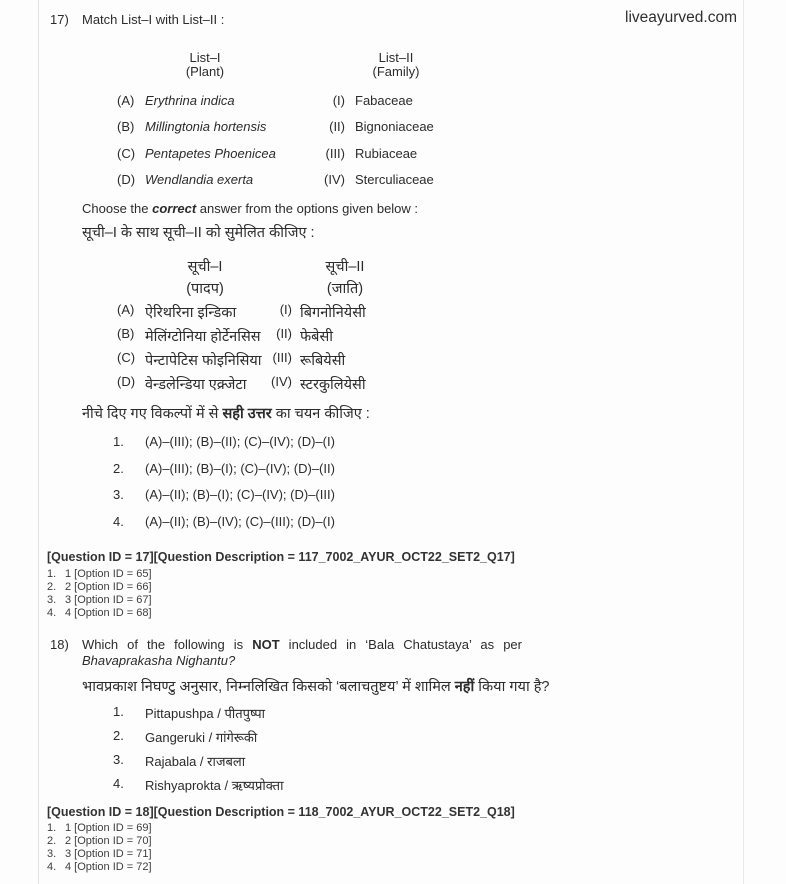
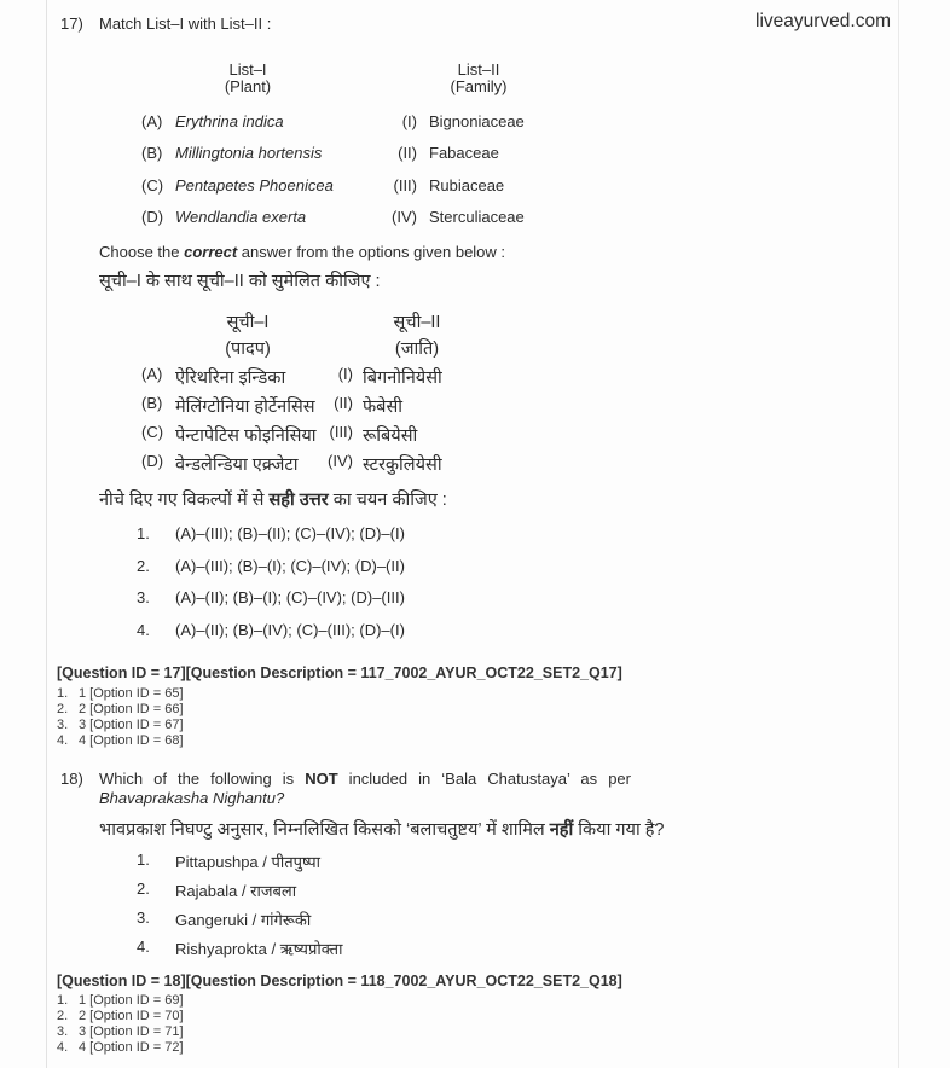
  17)
  Match List–I with List–II :
  liveayurved.com
  List–I
  (Plant)
  List–II
  (Family)
  (A)
  Erythrina indica
  (I)
- Fabaceae
+ Bignoniaceae
  (B)
  Millingtonia hortensis
  (II)
- Bignoniaceae
+ Fabaceae
  (C)
  Pentapetes Phoenicea
  (III)
  Rubiaceae
  (D)
  Wendlandia exerta
  (IV)
  Sterculiaceae
  Choose the correct answer from the options given below :
  सूची–I के साथ सूची–II को सुमेलित कीजिए :
  सूची–I
  (पादप)
  सूची–II
  (जाति)
  (A)
  ऐरिथरिना इन्डिका
  (I)
  बिगनोनियेसी
  (B)
  मेलिंग्टोनिया होर्टेनसिस
  (II)
  फेबेसी
  (C)
  पेन्टापेटिस फोइनिसिया
  (III)
  रूबियेसी
  (D)
  वेन्डलेन्डिया एक्र्जेटा
  (IV)
  स्टरकुलियेसी
  नीचे दिए गए विकल्पों में से सही उत्तर का चयन कीजिए :
  1.
  (A)–(III); (B)–(II); (C)–(IV); (D)–(I)
  2.
  (A)–(III); (B)–(I); (C)–(IV); (D)–(II)
  3.
  (A)–(II); (B)–(I); (C)–(IV); (D)–(III)
  4.
  (A)–(II); (B)–(IV); (C)–(III); (D)–(I)
  [Question ID = 17][Question Description = 117_7002_AYUR_OCT22_SET2_Q17]
  1.
  1 [Option ID = 65]
  2.
  2 [Option ID = 66]
  3.
  3 [Option ID = 67]
  4.
  4 [Option ID = 68]
  18)
  Which of the following is NOT included in ‘Bala Chatustaya’ as per
  Bhavaprakasha Nighantu?
  भावप्रकाश निघण्टु अनुसार, निम्नलिखित किसको ‘बलाचतुष्टय’ में शामिल नहीं किया गया है?
  1.
  Pittapushpa / पीतपुष्पा
  2.
- Gangeruki / गांगेरूकी
+ Rajabala / राजबला
  3.
- Rajabala / राजबला
+ Gangeruki / गांगेरूकी
  4.
  Rishyaprokta / ऋष्यप्रोक्ता
  [Question ID = 18][Question Description = 118_7002_AYUR_OCT22_SET2_Q18]
  1.
  1 [Option ID = 69]
  2.
  2 [Option ID = 70]
  3.
  3 [Option ID = 71]
  4.
  4 [Option ID = 72]
